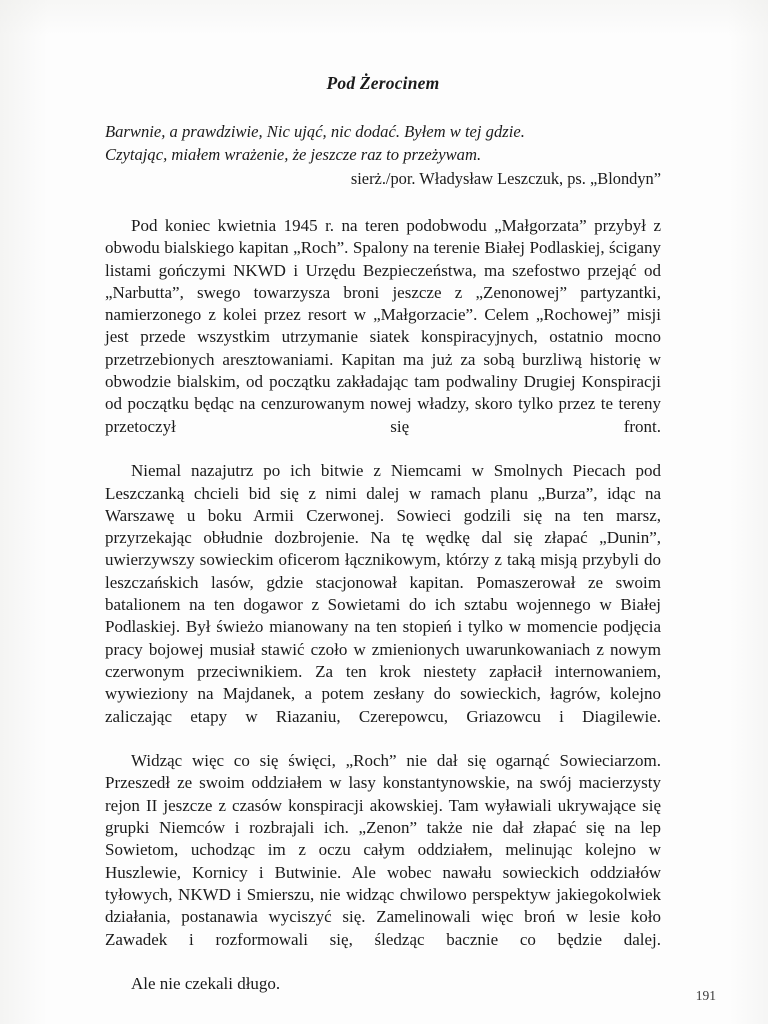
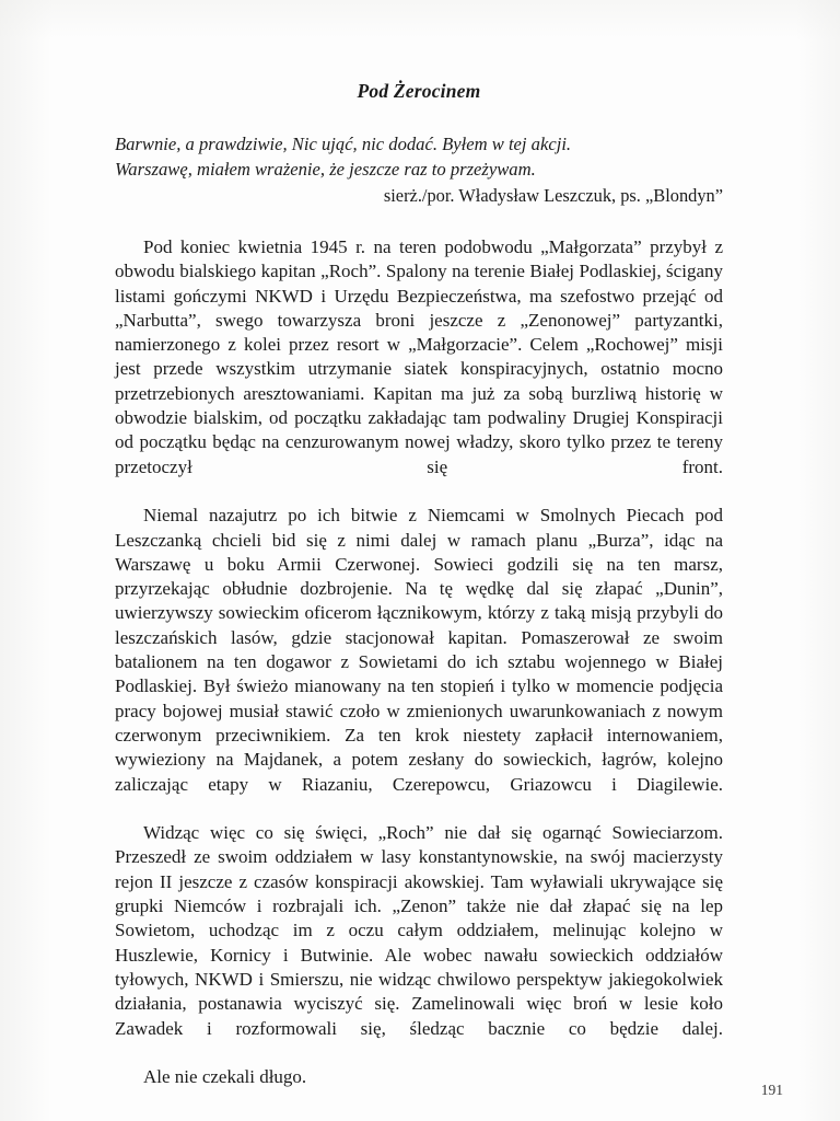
  Pod Żerocinem
- Barwnie, a prawdziwie, Nic ująć, nic dodać. Byłem w tej gdzie.
+ Barwnie, a prawdziwie, Nic ująć, nic dodać. Byłem w tej akcji.
- Czytając, miałem wrażenie, że jeszcze raz to przeżywam.
+ Warszawę, miałem wrażenie, że jeszcze raz to przeżywam.
  sierż./por. Władysław Leszczuk, ps. „Blondyn”
  Pod koniec kwietnia 1945 r. na teren podobwodu „Małgorzata” przybył z obwodu bialskiego kapitan „Roch”. Spalony na terenie Białej Podlaskiej, ścigany listami gończymi NKWD i Urzędu Bezpieczeństwa, ma szefostwo przejąć od „Narbutta”, swego towarzysza broni jeszcze z „Zenonowej” partyzantki, namierzonego z kolei przez resort w „Małgorzacie”. Celem „Rochowej” misji jest przede wszystkim utrzymanie siatek konspiracyjnych, ostatnio mocno przetrzebionych aresztowaniami. Kapitan ma już za sobą burzliwą historię w obwodzie bialskim, od początku zakładając tam podwaliny Drugiej Konspiracji od początku będąc na cenzurowanym nowej władzy, skoro tylko przez te tereny przetoczył się front.
  Niemal nazajutrz po ich bitwie z Niemcami w Smolnych Piecach pod Leszczanką chcieli bid się z nimi dalej w ramach planu „Burza”, idąc na Warszawę u boku Armii Czerwonej. Sowieci godzili się na ten marsz, przyrzekając obłudnie dozbrojenie. Na tę wędkę dal się złapać „Dunin”, uwierzywszy sowieckim oficerom łącznikowym, którzy z taką misją przybyli do leszczańskich lasów, gdzie stacjonował kapitan. Pomaszerował ze swoim batalionem na ten dogawor z Sowietami do ich sztabu wojennego w Białej Podlaskiej. Był świeżo mianowany na ten stopień i tylko w momencie podjęcia pracy bojowej musiał stawić czoło w zmienionych uwarunkowaniach z nowym czerwonym przeciwnikiem. Za ten krok niestety zapłacił internowaniem, wywieziony na Majdanek, a potem zesłany do sowieckich, łagrów, kolejno zaliczając etapy w Riazaniu, Czerepowcu, Griazowcu i Diagilewie.
  Widząc więc co się święci, „Roch” nie dał się ogarnąć Sowieciarzom. Przeszedł ze swoim oddziałem w lasy konstantynowskie, na swój macierzysty rejon II jeszcze z czasów konspiracji akowskiej. Tam wyławiali ukrywające się grupki Niemców i rozbrajali ich. „Zenon” także nie dał złapać się na lep Sowietom, uchodząc im z oczu całym oddziałem, melinując kolejno w Huszlewie, Kornicy i Butwinie. Ale wobec nawału sowieckich oddziałów tyłowych, NKWD i Smierszu, nie widząc chwilowo perspektyw jakiegokolwiek działania, postanawia wyciszyć się. Zamelinowali więc broń w lesie koło Zawadek i rozformowali się, śledząc bacznie co będzie dalej.
  Ale nie czekali długo.
  191
